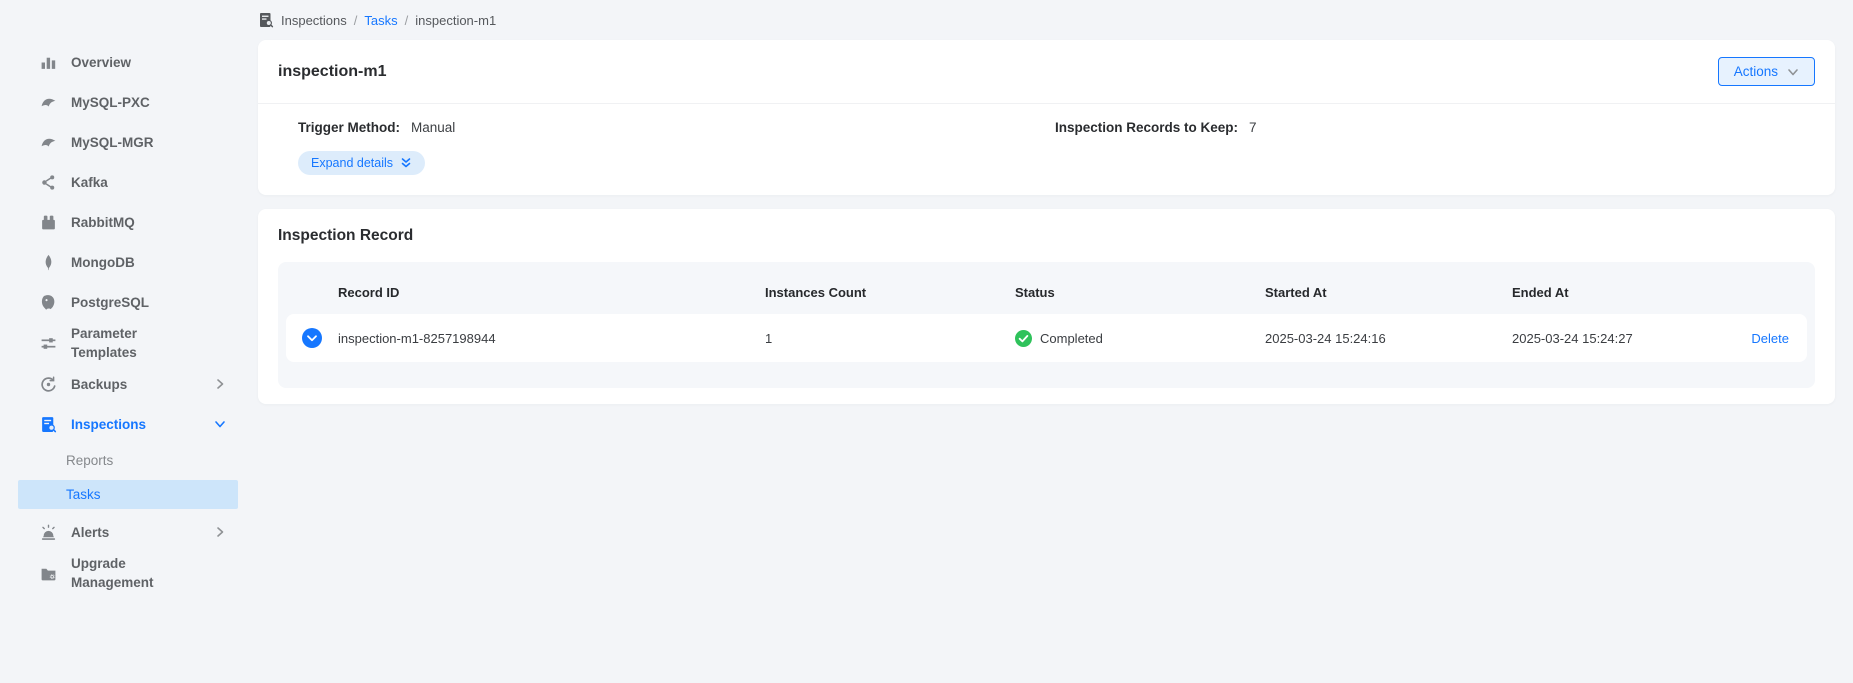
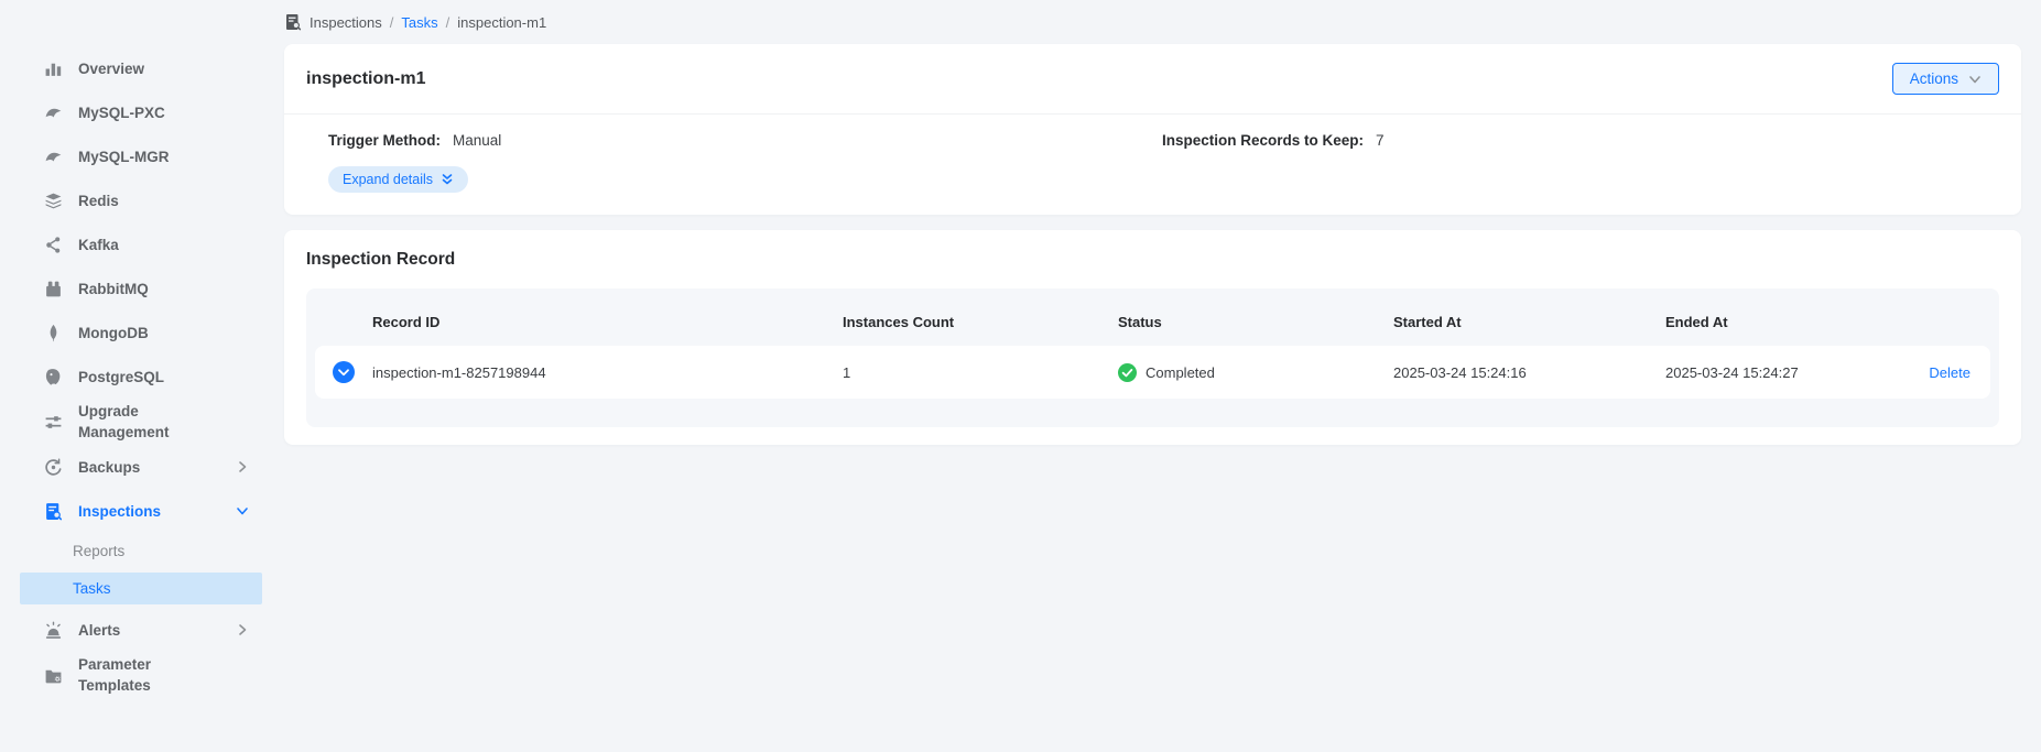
  Overview
  MySQL-PXC
  MySQL-MGR
+ Redis
  Kafka
  RabbitMQ
  MongoDB
  PostgreSQL
- Parameter Templates
+ Upgrade Management
  Backups
  Inspections
  Reports
  Tasks
  Alerts
- Upgrade Management
+ Parameter Templates
  Inspections
  /
  Tasks
  /
  inspection-m1
  inspection-m1
  Actions
  Trigger Method:
  Manual
  Inspection Records to Keep:
  7
  Expand details
  Inspection Record
  Record ID
  Instances Count
  Status
  Started At
  Ended At
  inspection-m1-8257198944
  1
  Completed
  2025-03-24 15:24:16
  2025-03-24 15:24:27
  Delete
